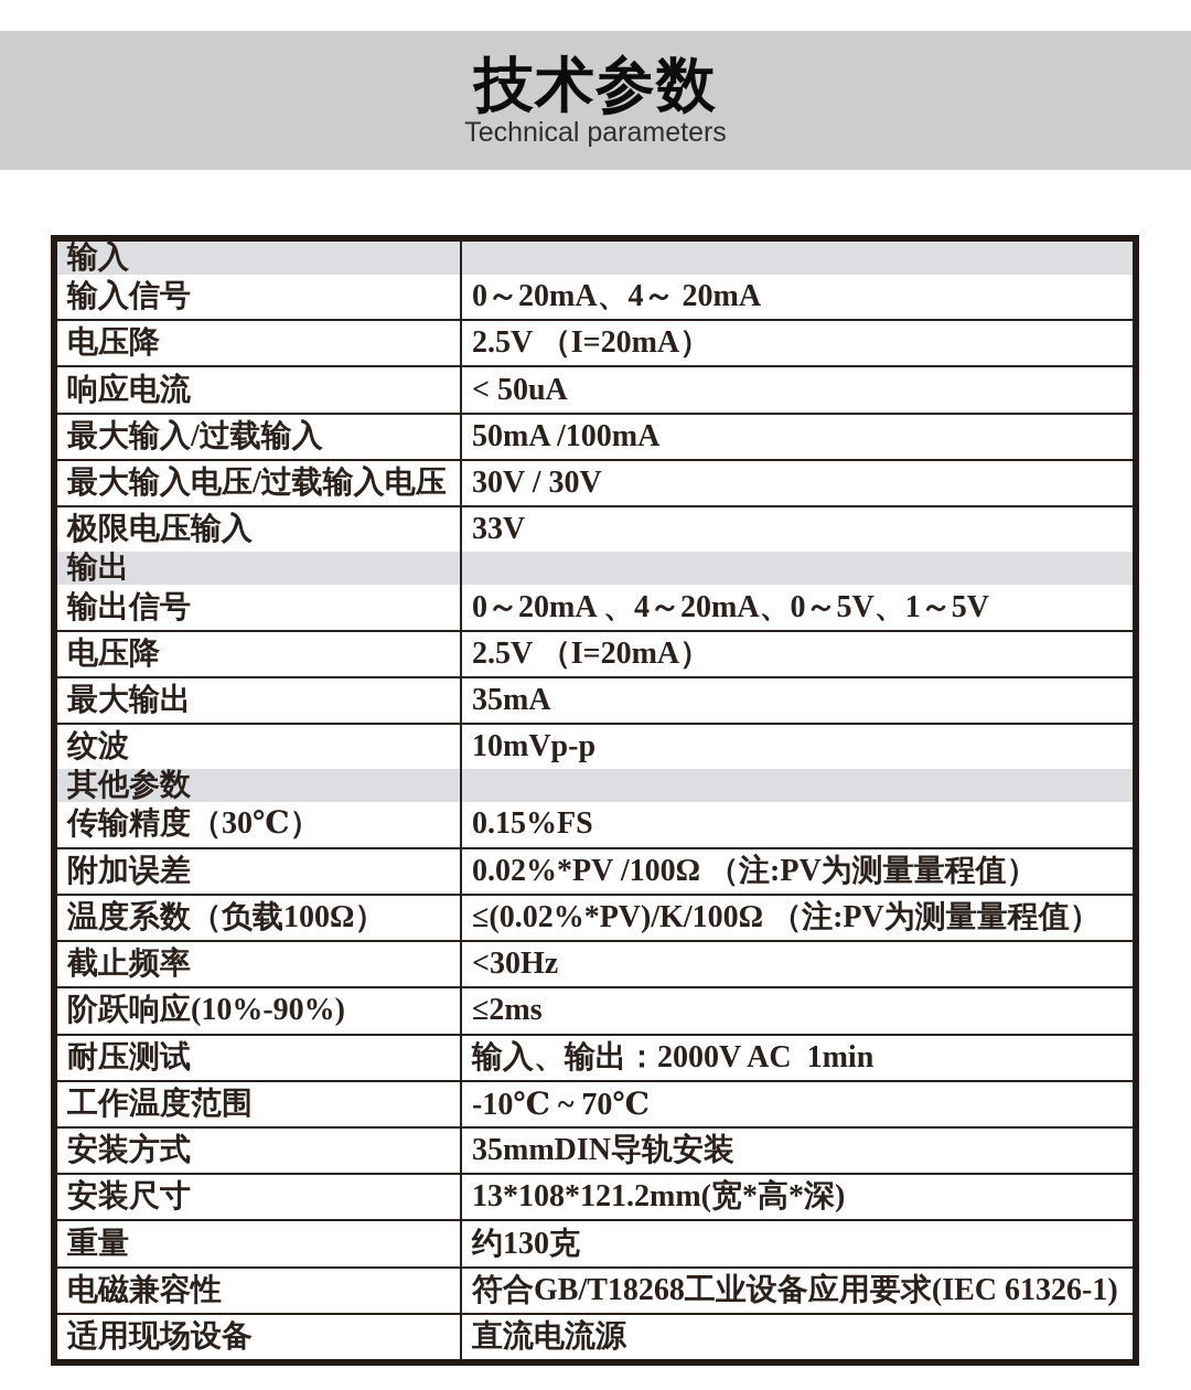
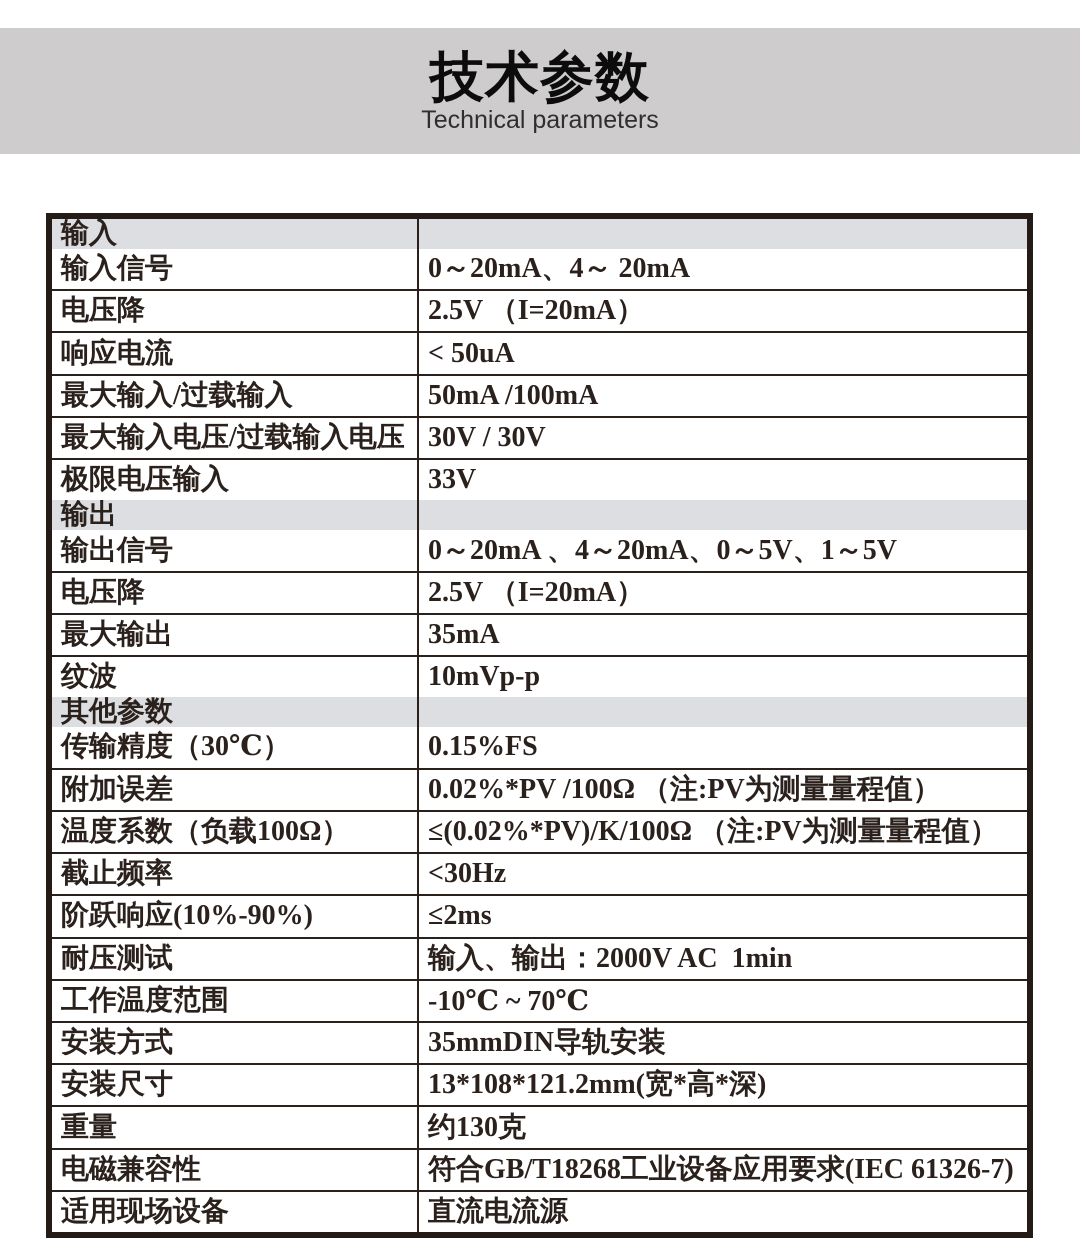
  技术参数
  Technical parameters
  输入
  输入信号
  0～20mA、4～ 20mA
  电压降
  2.5V （I=20mA）
  响应电流
  < 50uA
  最大输入/过载输入
  50mA /100mA
  最大输入电压/过载输入电压
  30V / 30V
  极限电压输入
  33V
  输出
  输出信号
  0～20mA 、4～20mA、0～5V、1～5V
  电压降
  2.5V （I=20mA）
  最大输出
  35mA
  纹波
  10mVp-p
  其他参数
  传输精度（30℃）
  0.15%FS
  附加误差
  0.02%*PV /100Ω （注:PV为测量量程值）
  温度系数（负载100Ω）
  ≤(0.02%*PV)/K/100Ω （注:PV为测量量程值）
  截止频率
  <30Hz
  阶跃响应(10%-90%)
  ≤2ms
  耐压测试
  输入、输出：2000V AC 1min
  工作温度范围
  -10℃ ~ 70℃
  安装方式
  35mmDIN导轨安装
  安装尺寸
  13*108*121.2mm(宽*高*深)
  重量
  约130克
  电磁兼容性
- 符合GB/T18268工业设备应用要求(IEC 61326-1)
+ 符合GB/T18268工业设备应用要求(IEC 61326-7)
  适用现场设备
  直流电流源
